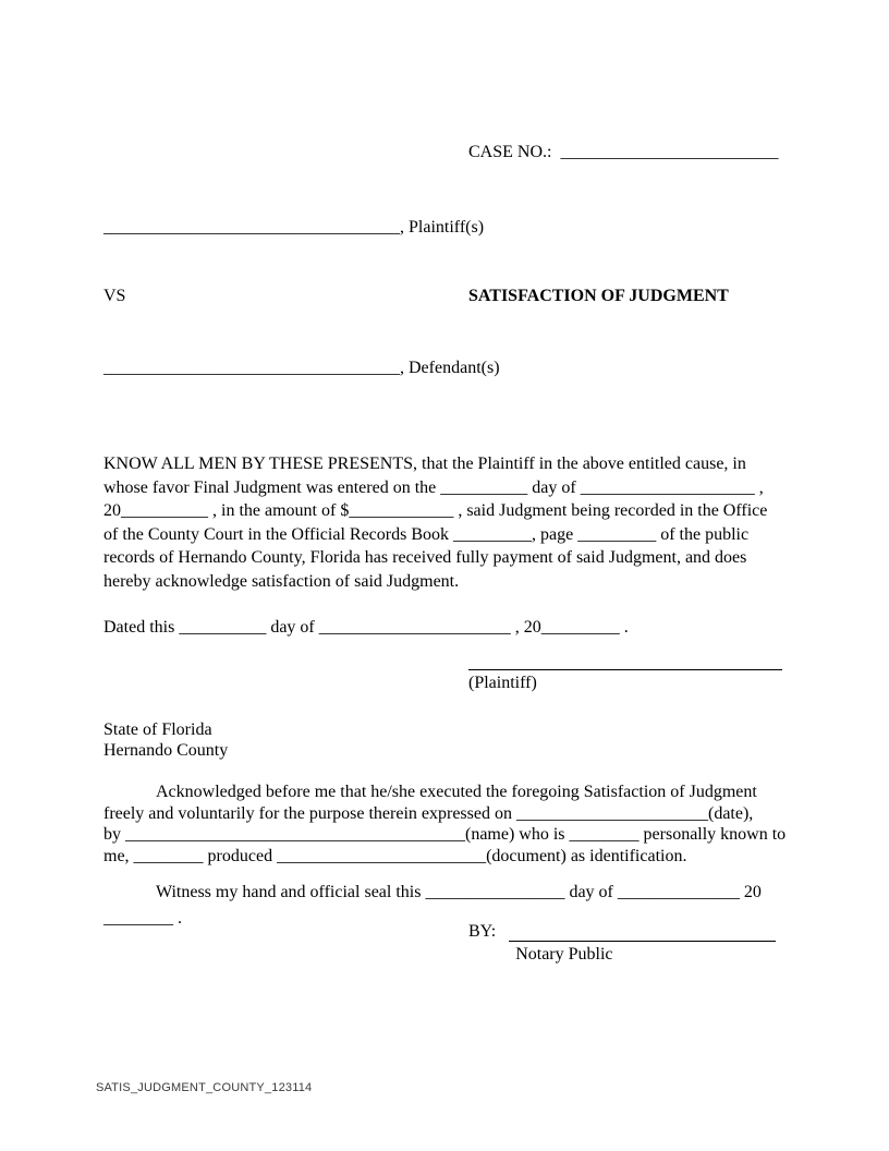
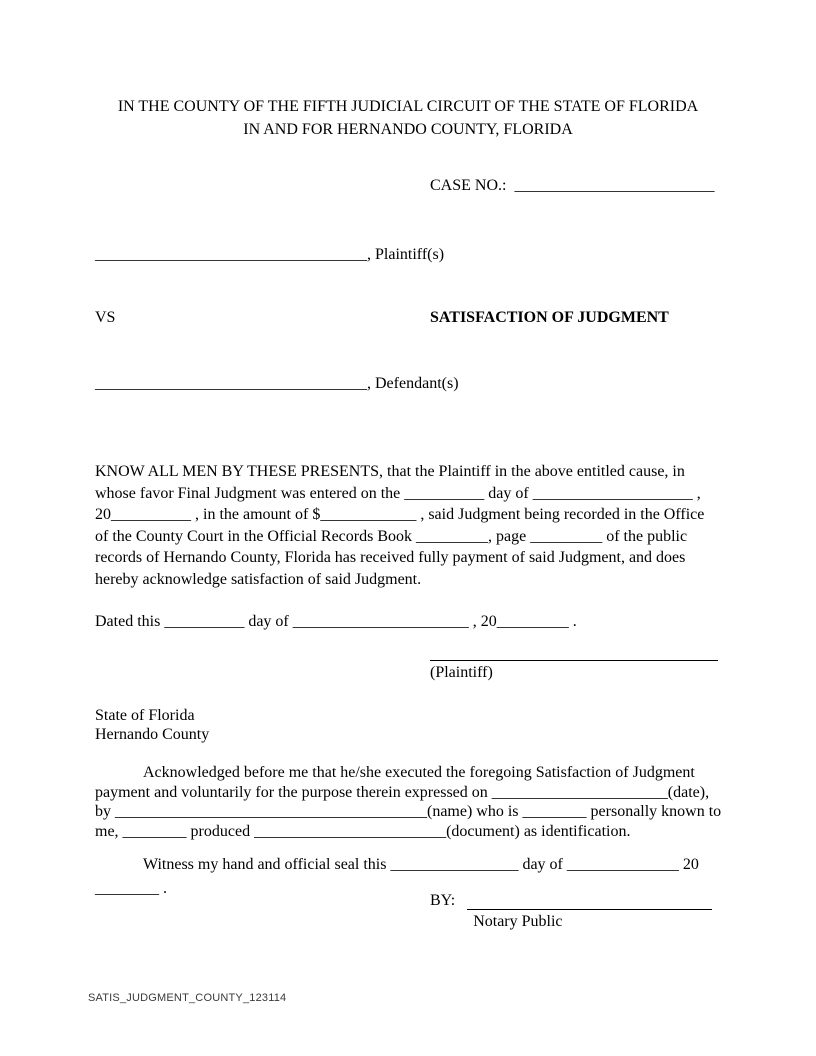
+ IN THE COUNTY OF THE FIFTH JUDICIAL CIRCUIT OF THE STATE OF FLORIDA
+ IN AND FOR HERNANDO COUNTY, FLORIDA
  CASE NO.: _________________________
  __________________________________, Plaintiff(s)
  VS
  SATISFACTION OF JUDGMENT
  __________________________________, Defendant(s)
  KNOW ALL MEN BY THESE PRESENTS, that the Plaintiff in the above entitled cause, in
  whose favor Final Judgment was entered on the __________ day of ____________________ ,
  20__________ , in the amount of $____________ , said Judgment being recorded in the Office
  of the County Court in the Official Records Book _________, page _________ of the public
  records of Hernando County, Florida has received fully payment of said Judgment, and does
  hereby acknowledge satisfaction of said Judgment.
  Dated this __________ day of ______________________ , 20_________ .
  (Plaintiff)
  State of Florida
  Hernando County
  Acknowledged before me that he/she executed the foregoing Satisfaction of Judgment
- freely and voluntarily for the purpose therein expressed on ______________________(date),
+ payment and voluntarily for the purpose therein expressed on ______________________(date),
  by _______________________________________(name) who is ________ personally known to
  me, ________ produced ________________________(document) as identification.
  Witness my hand and official seal this ________________ day of ______________ 20
  ________ .
  BY:
  Notary Public
  SATIS_JUDGMENT_COUNTY_123114
